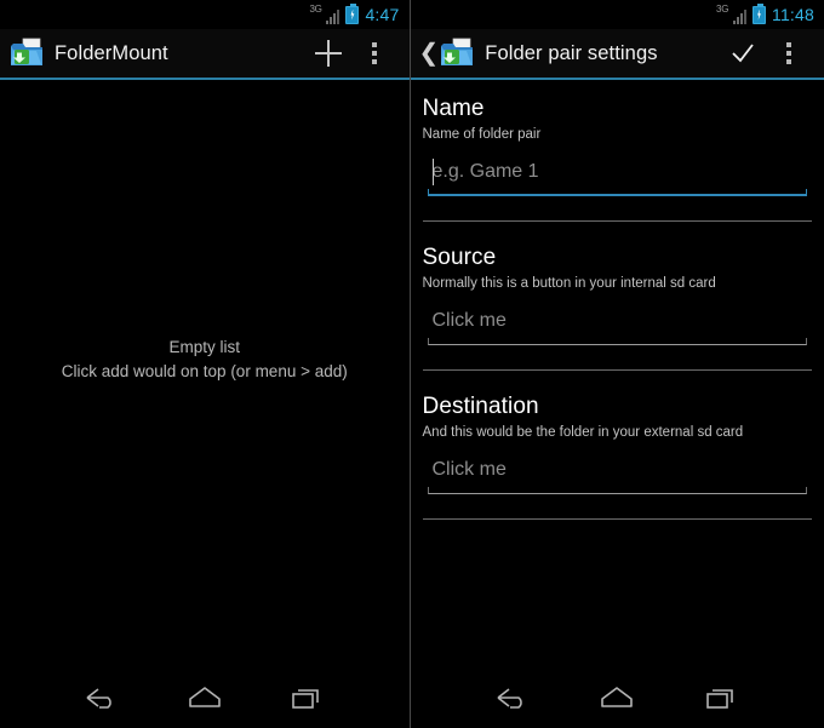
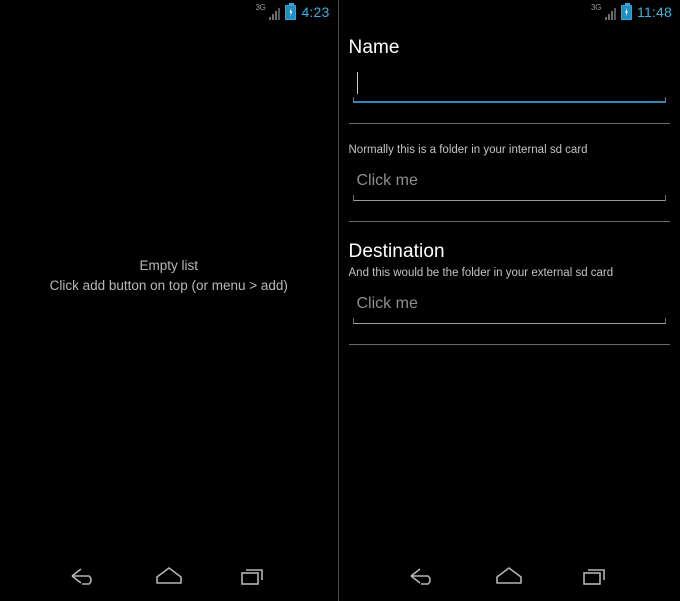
  3G
- 4:47
+ 4:23
- FolderMount
  Empty list
- Click add would on top (or menu > add)
+ Click add button on top (or menu > add)
  3G
  11:48
- ❮
- Folder pair settings
  Name
- Name of folder pair
- e.g. Game 1
- Source
- Normally this is a button in your internal sd card
+ Normally this is a folder in your internal sd card
  Click me
  Destination
  And this would be the folder in your external sd card
  Click me
